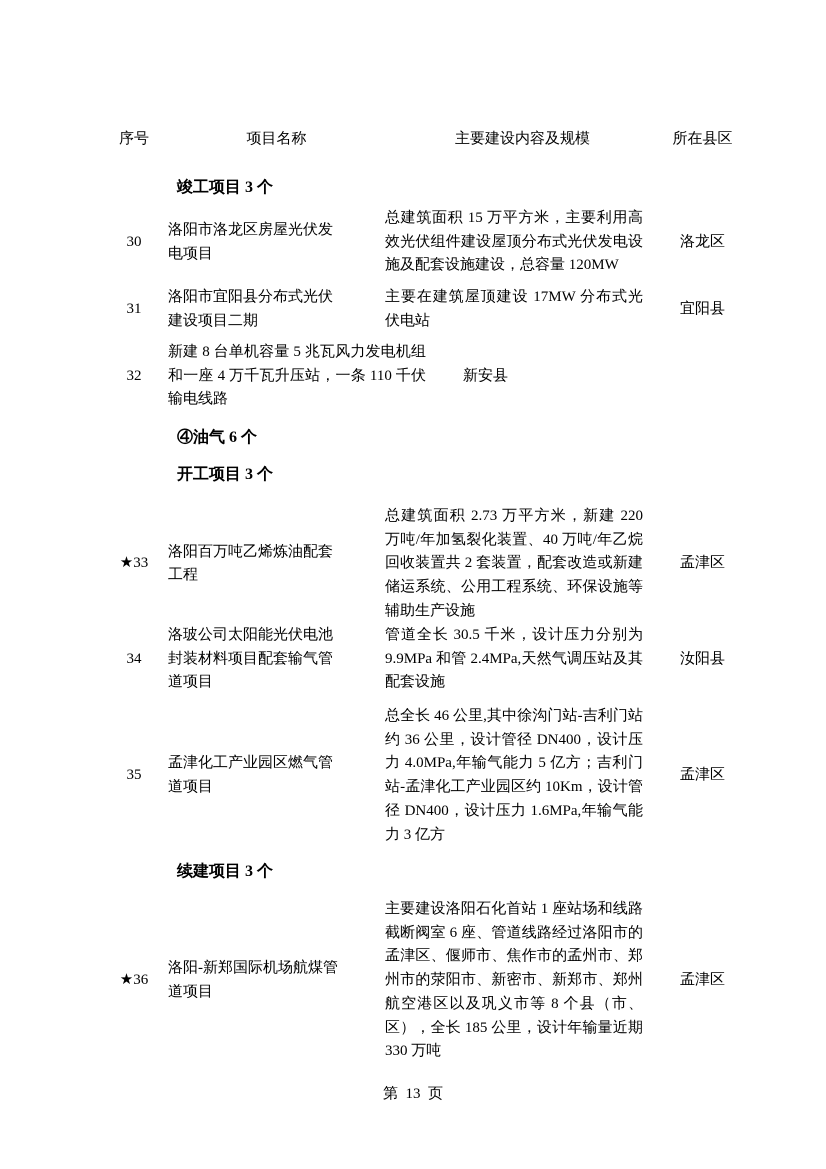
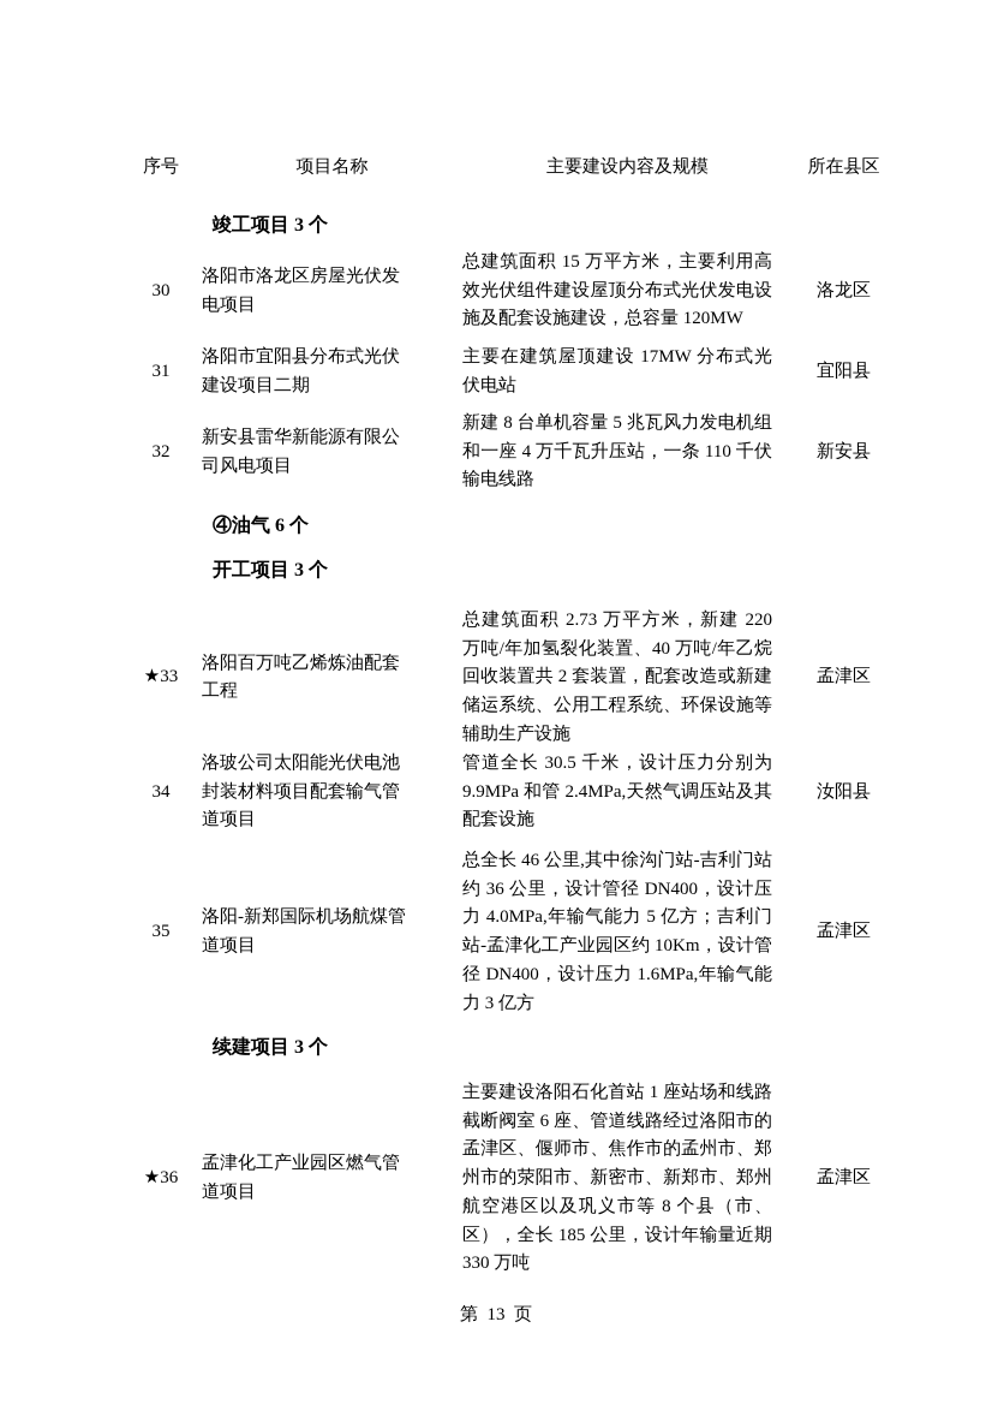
  序号
  项目名称
  主要建设内容及规模
  所在县区
  竣工项目 3 个
  30
  洛阳市洛龙区房屋光伏发电项目
  总建筑面积 15 万平方米，主要利用高效光伏组件建设屋顶分布式光伏发电设施及配套设施建设，总容量 120MW
  洛龙区
  31
  洛阳市宜阳县分布式光伏建设项目二期
  主要在建筑屋顶建设 17MW 分布式光伏电站
  宜阳县
  32
+ 新安县雷华新能源有限公司风电项目
  新建 8 台单机容量 5 兆瓦风力发电机组和一座 4 万千瓦升压站，一条 110 千伏输电线路
  新安县
  ④油气 6 个
  开工项目 3 个
  ★33
  洛阳百万吨乙烯炼油配套工程
  总建筑面积 2.73 万平方米，新建 220 万吨/年加氢裂化装置、40 万吨/年乙烷回收装置共 2 套装置，配套改造或新建储运系统、公用工程系统、环保设施等辅助生产设施
  孟津区
  34
  洛玻公司太阳能光伏电池封装材料项目配套输气管道项目
  管道全长 30.5 千米，设计压力分别为 9.9MPa 和管 2.4MPa,天然气调压站及其配套设施
  汝阳县
  35
- 孟津化工产业园区燃气管道项目
+ 洛阳-新郑国际机场航煤管道项目
  总全长 46 公里,其中徐沟门站-吉利门站约 36 公里，设计管径 DN400，设计压力 4.0MPa,年输气能力 5 亿方；吉利门站-孟津化工产业园区约 10Km，设计管径 DN400，设计压力 1.6MPa,年输气能力 3 亿方
  孟津区
  续建项目 3 个
  ★36
- 洛阳-新郑国际机场航煤管道项目
+ 孟津化工产业园区燃气管道项目
  主要建设洛阳石化首站 1 座站场和线路截断阀室 6 座、管道线路经过洛阳市的孟津区、偃师市、焦作市的孟州市、郑州市的荥阳市、新密市、新郑市、郑州航空港区以及巩义市等 8 个县（市、区），全长 185 公里，设计年输量近期 330 万吨
  孟津区
  第 13 页
